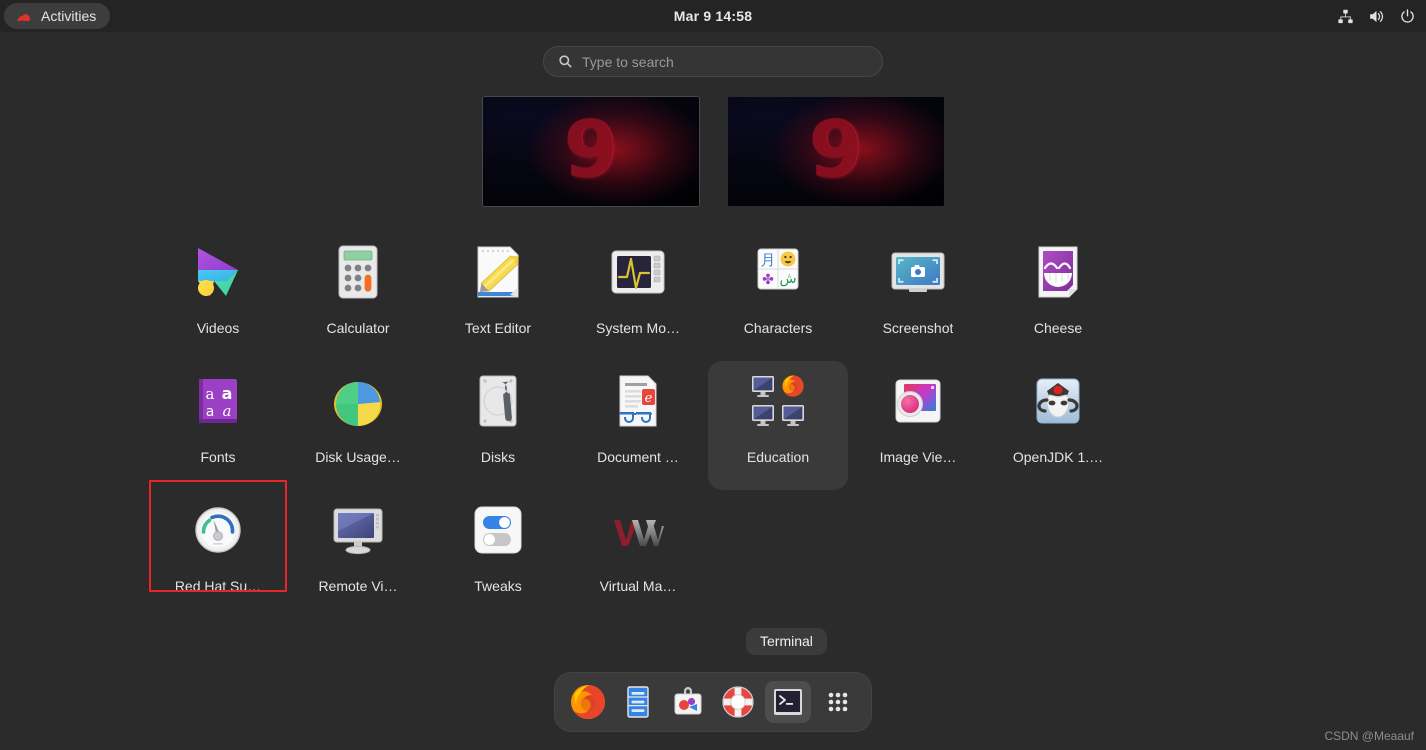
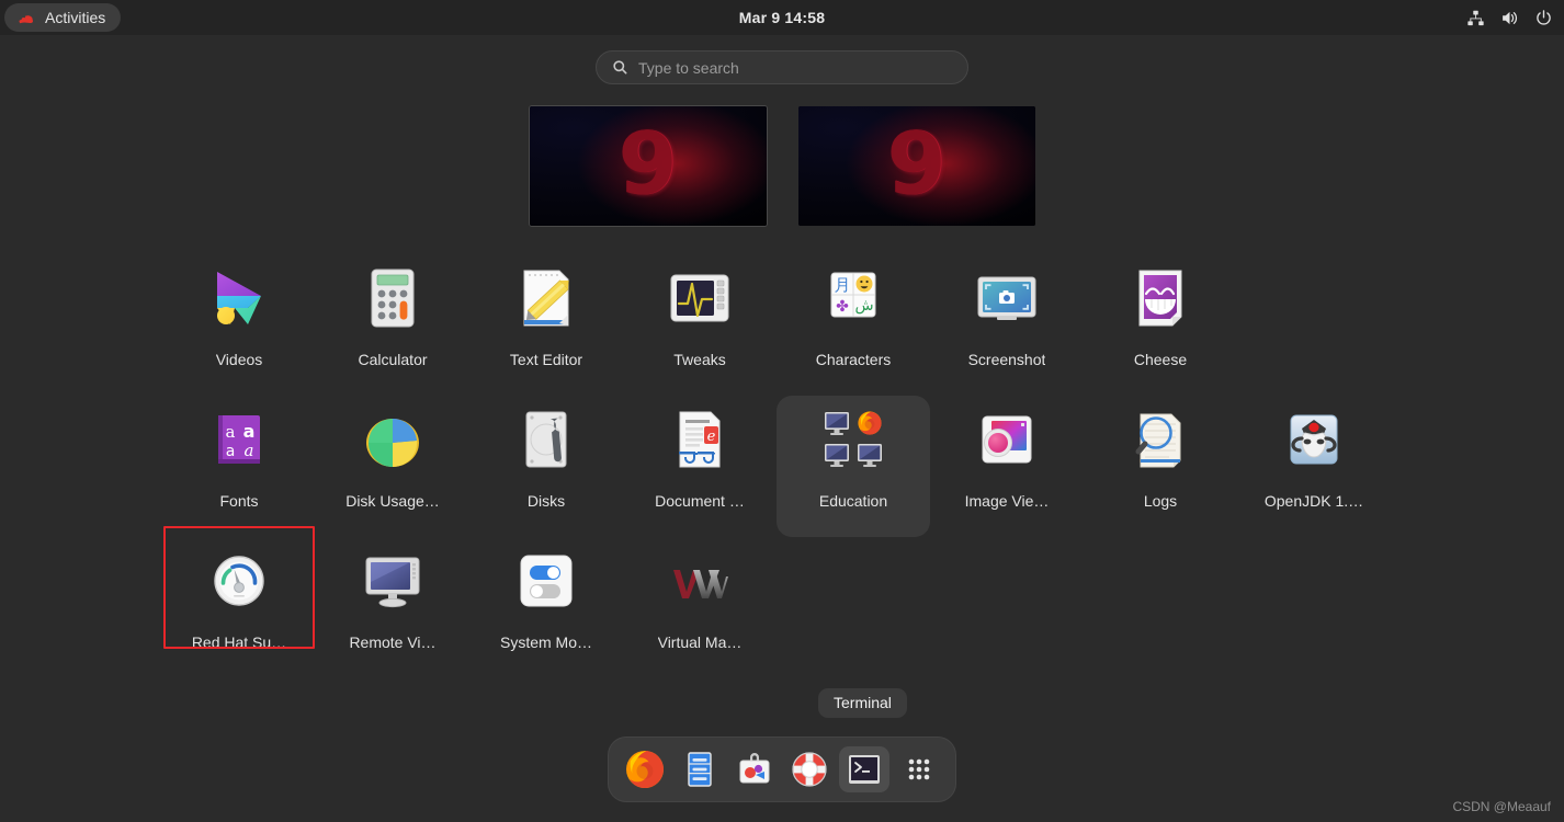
  Activities
  Mar 9 14:58
  Type to search
  9
  9
  Videos
  Calculator
  Text Editor
- System Mo…
+ Tweaks
  月
  ✤
  ش
  Characters
  Screenshot
  Cheese
  a
  a
  a
  a
  Fonts
  Disk Usage…
  Disks
  e
  Document …
  Education
  Image Vie…
+ Logs
  OpenJDK 1.…
  Red Hat Su…
  Remote Vi…
- Tweaks
+ System Mo…
  Virtual Ma…
  Terminal
  CSDN @Meaauf
